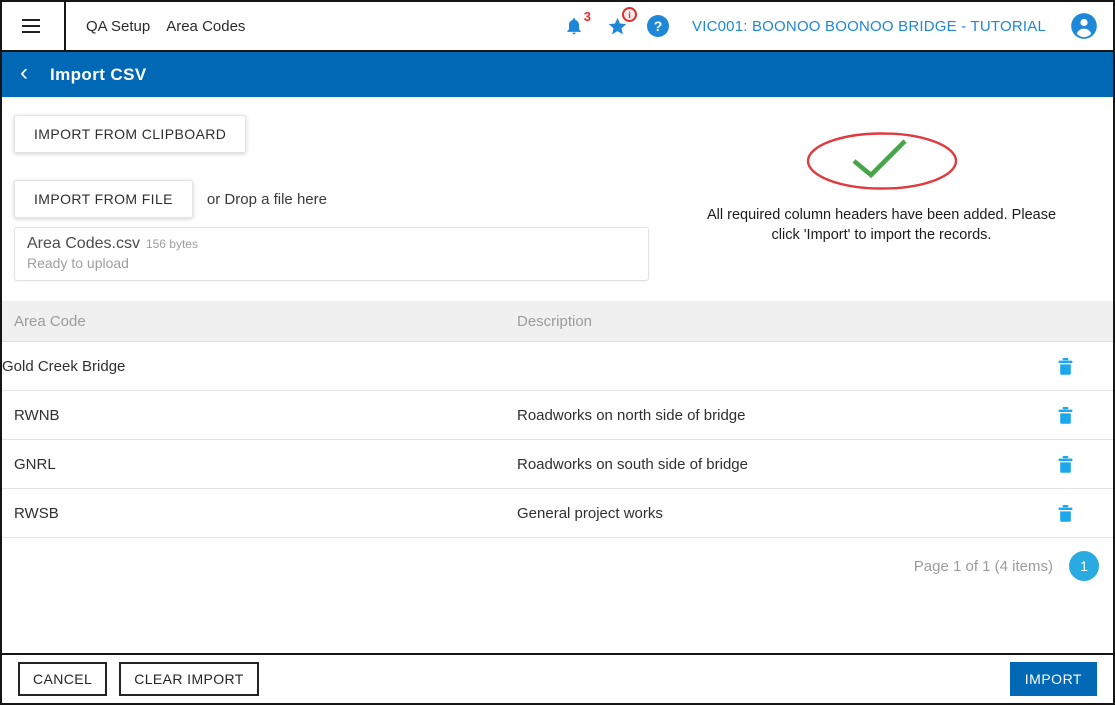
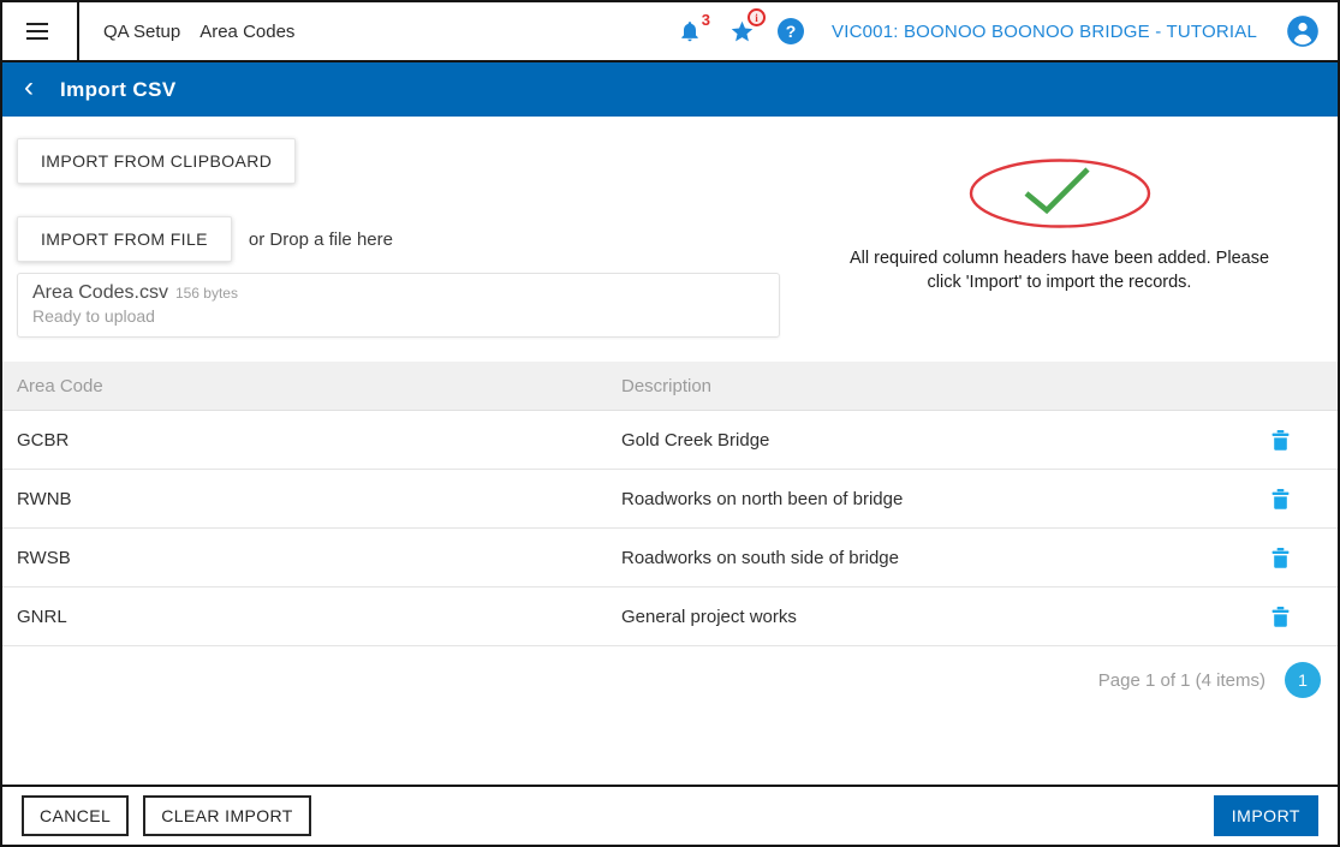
  QA Setup
  Area Codes
  3
  i
  ?
  VIC001: BOONOO BOONOO BRIDGE - TUTORIAL
  ‹
  Import CSV
  IMPORT FROM CLIPBOARD
  IMPORT FROM FILE
  or Drop a file here
  Area Codes.csv 156 bytes
  Ready to upload
  All required column headers have been added. Please
  click 'Import' to import the records.
  Area Code
  Description
+ GCBR
  Gold Creek Bridge
  RWNB
- Roadworks on north side of bridge
+ Roadworks on north been of bridge
- GNRL
+ RWSB
  Roadworks on south side of bridge
- RWSB
+ GNRL
  General project works
  Page 1 of 1 (4 items)
  1
  CANCEL
  CLEAR IMPORT
  IMPORT
